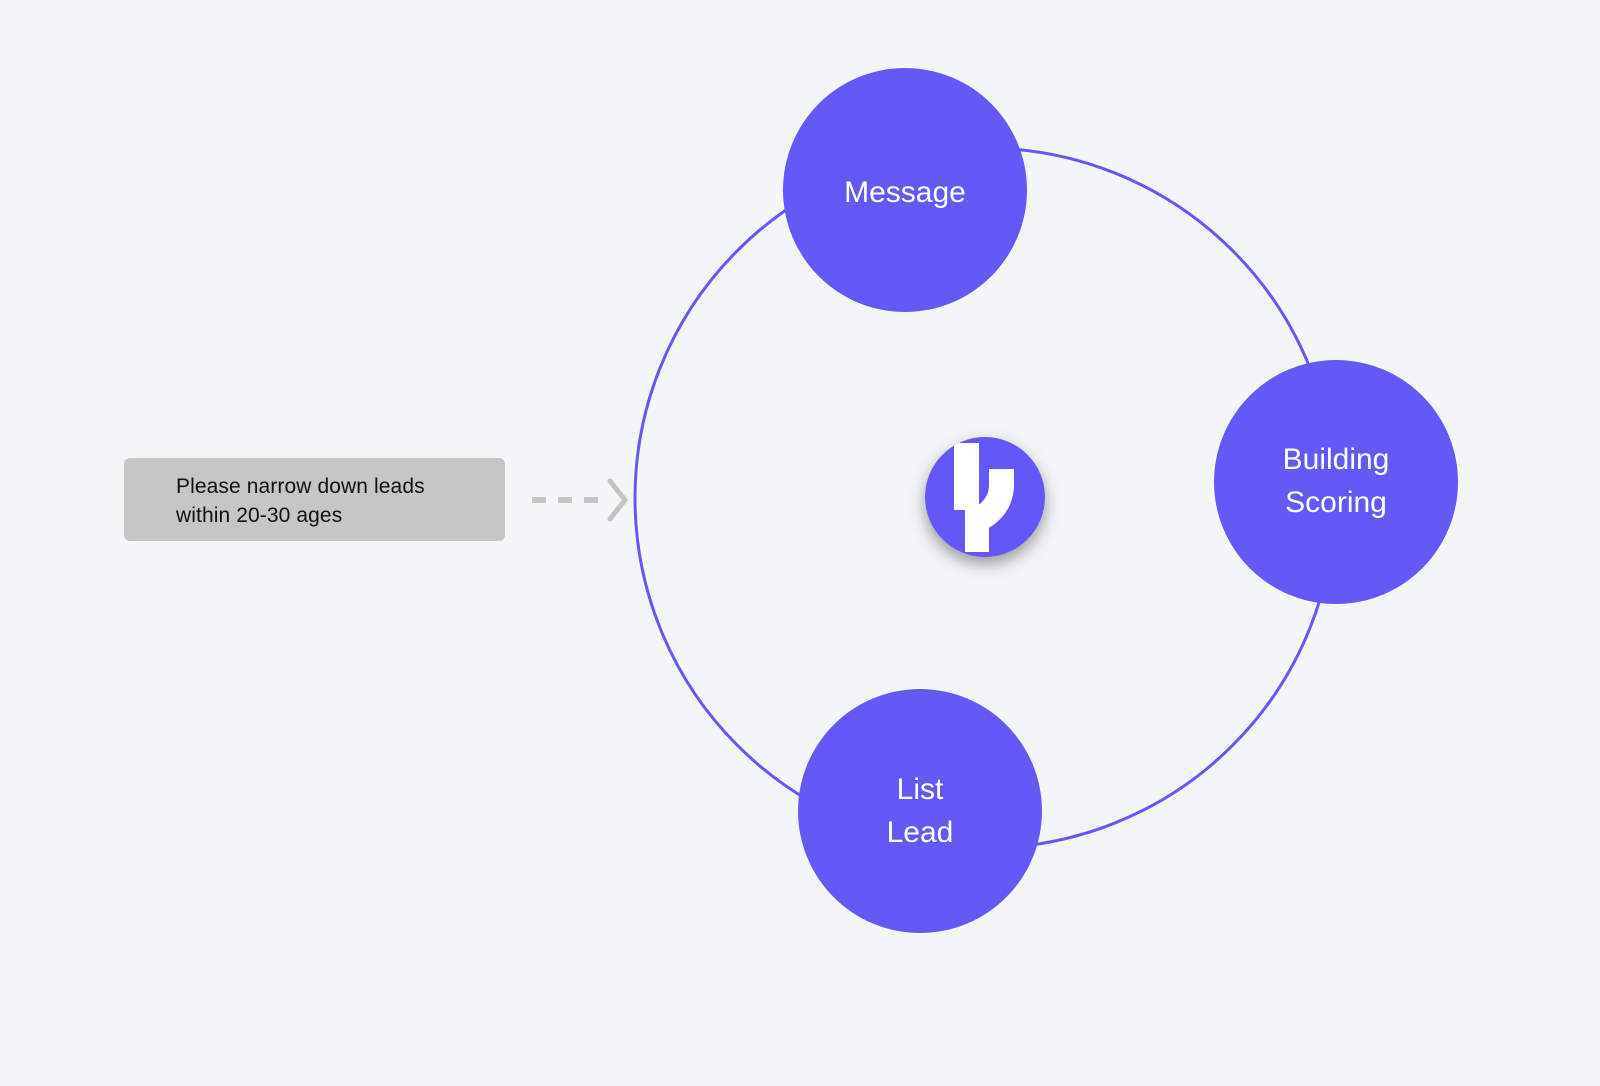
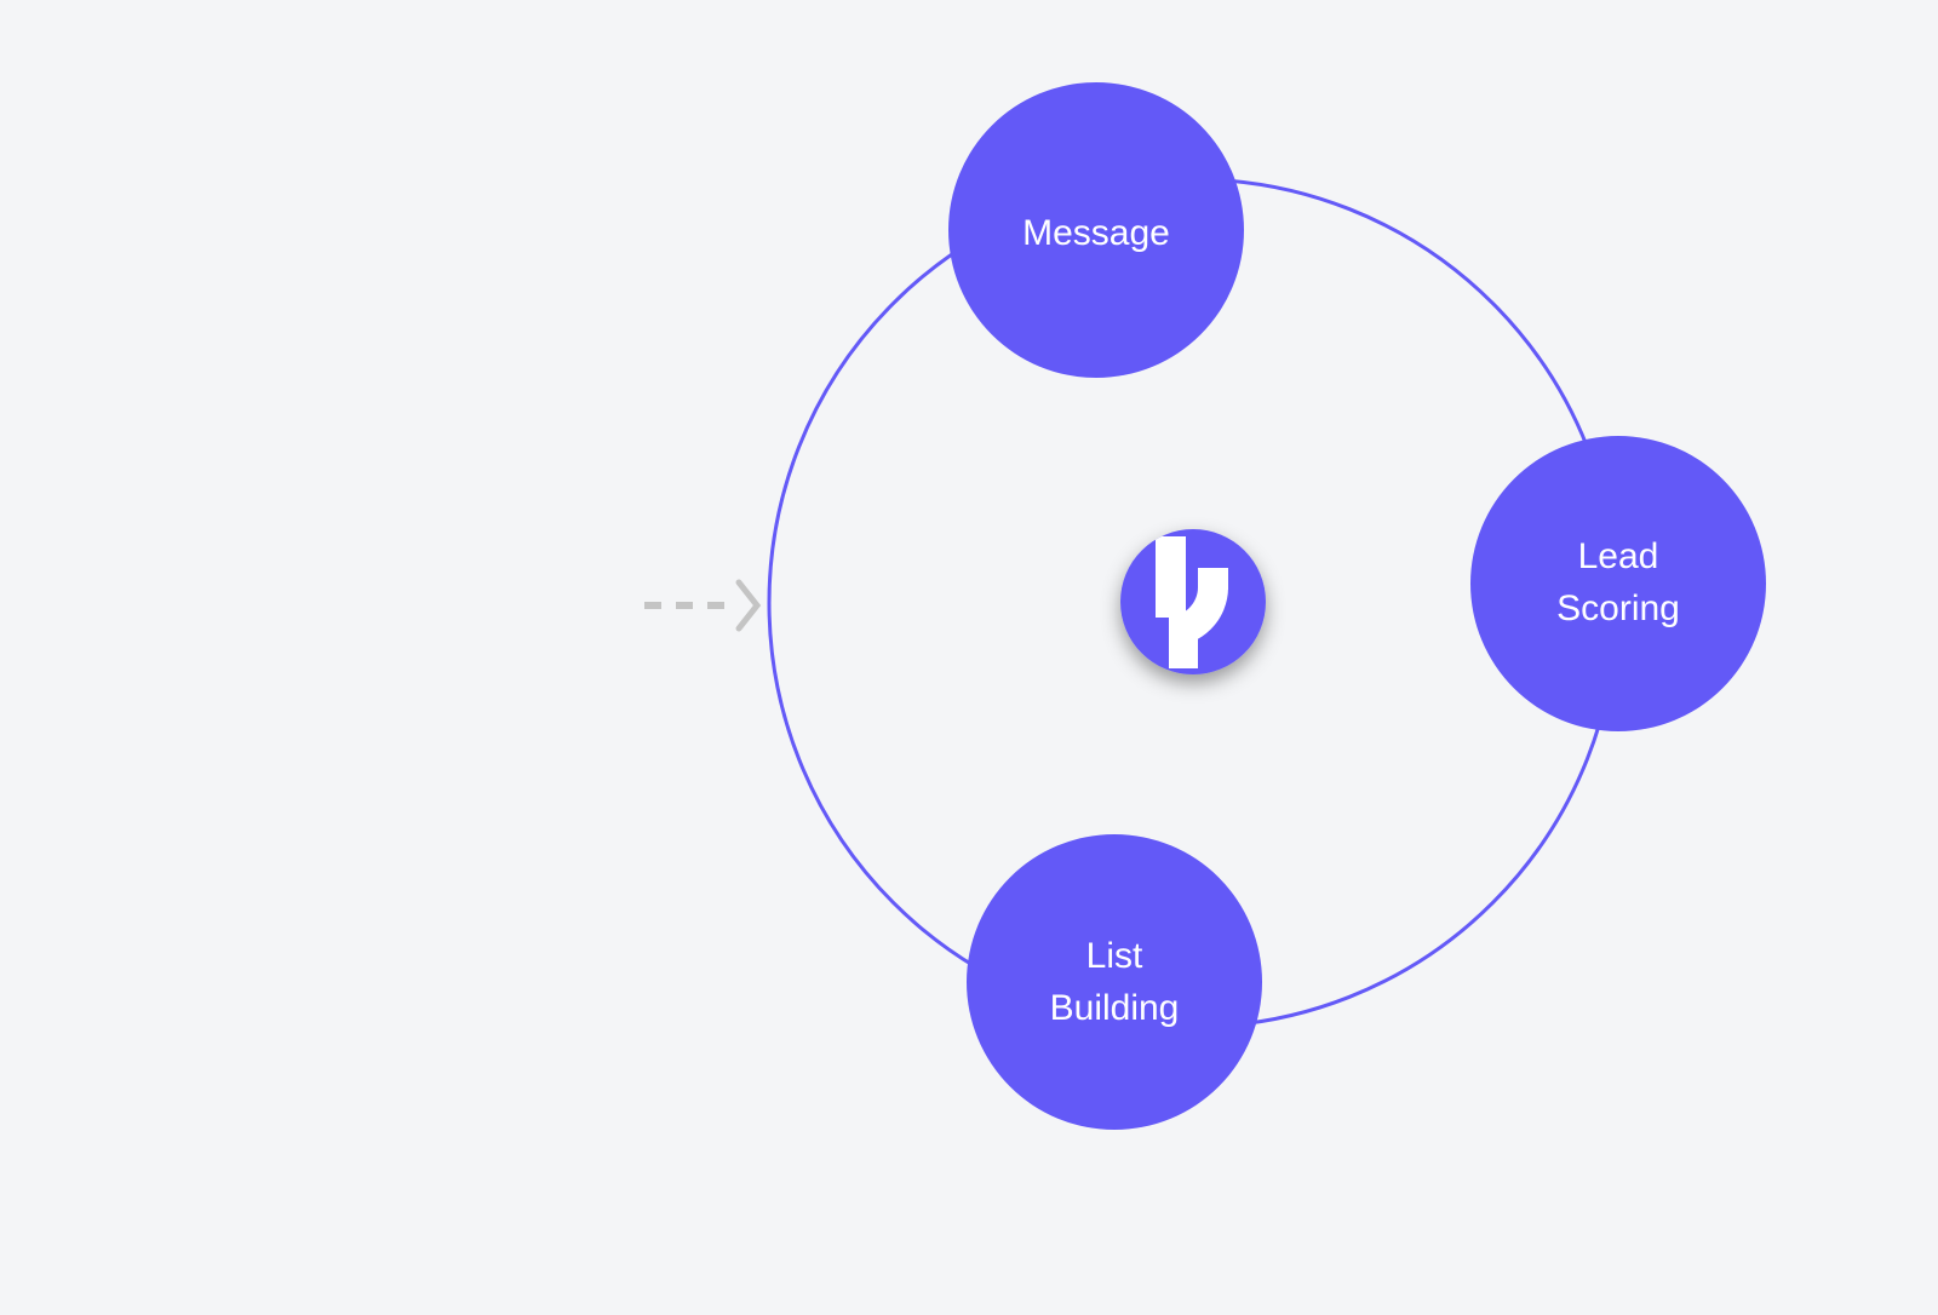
- Please narrow down leads
- within 20-30 ages
  Message
- Building
+ Lead
  Scoring
  List
- Lead
+ Building
